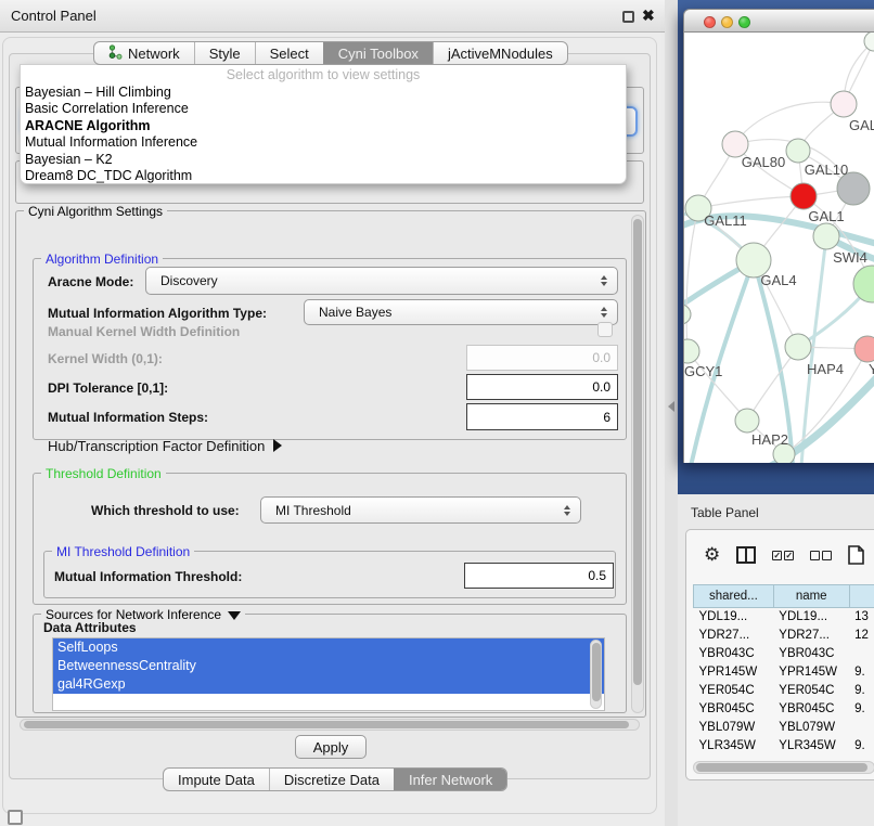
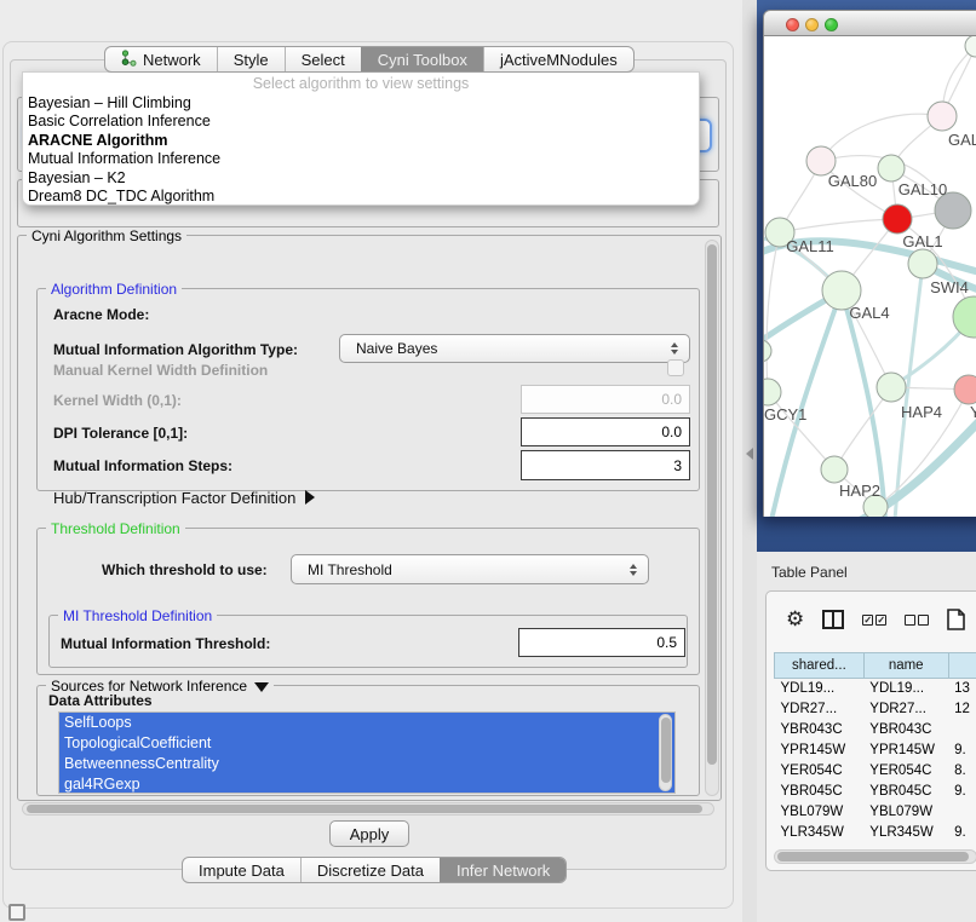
- Control Panel
- ✖
  Network
  Style
  Select
  Cyni Toolbox
  jActiveMNodules
  Select algorithm to view settings
  Bayesian – Hill Climbing
  Basic Correlation Inference
  ARACNE Algorithm
  Mutual Information Inference
  Bayesian – K2
  Dream8 DC_TDC Algorithm
  Cyni Algorithm Settings
  Algorithm Definition
  Aracne Mode:
- Discovery
  Mutual Information Algorithm Type:
  Naive Bayes
  Manual Kernel Width Definition
  Kernel Width (0,1):
  0.0
  DPI Tolerance [0,1]:
  0.0
  Mutual Information Steps:
- 6
+ 3
  Hub/Transcription Factor Definition
  Threshold Definition
  Which threshold to use:
  MI Threshold
  MI Threshold Definition
  Mutual Information Threshold:
  0.5
  Sources for Network Inference
  Data Attributes
  SelfLoops
+ TopologicalCoefficient
  BetweennessCentrality
  gal4RGexp
  Apply
  Impute Data
  Discretize Data
  Infer Network
  GAL
  GAL80
  GAL10
  GAL1
  GAL11
  SWI4
  GAL4
  GCY1
  HAP4
  Y
  HAP2
  Table Panel
  ⚙
  ✓
  ✓
  shared...	name
  YDL19...	YDL19...	13
  YDR27...	YDR27...	12
  YBR043C	YBR043C
  YPR145W	YPR145W	9.
- YER054C	YER054C	9.
+ YER054C	YER054C	8.
  YBR045C	YBR045C	9.
  YBL079W	YBL079W
  YLR345W	YLR345W	9.
